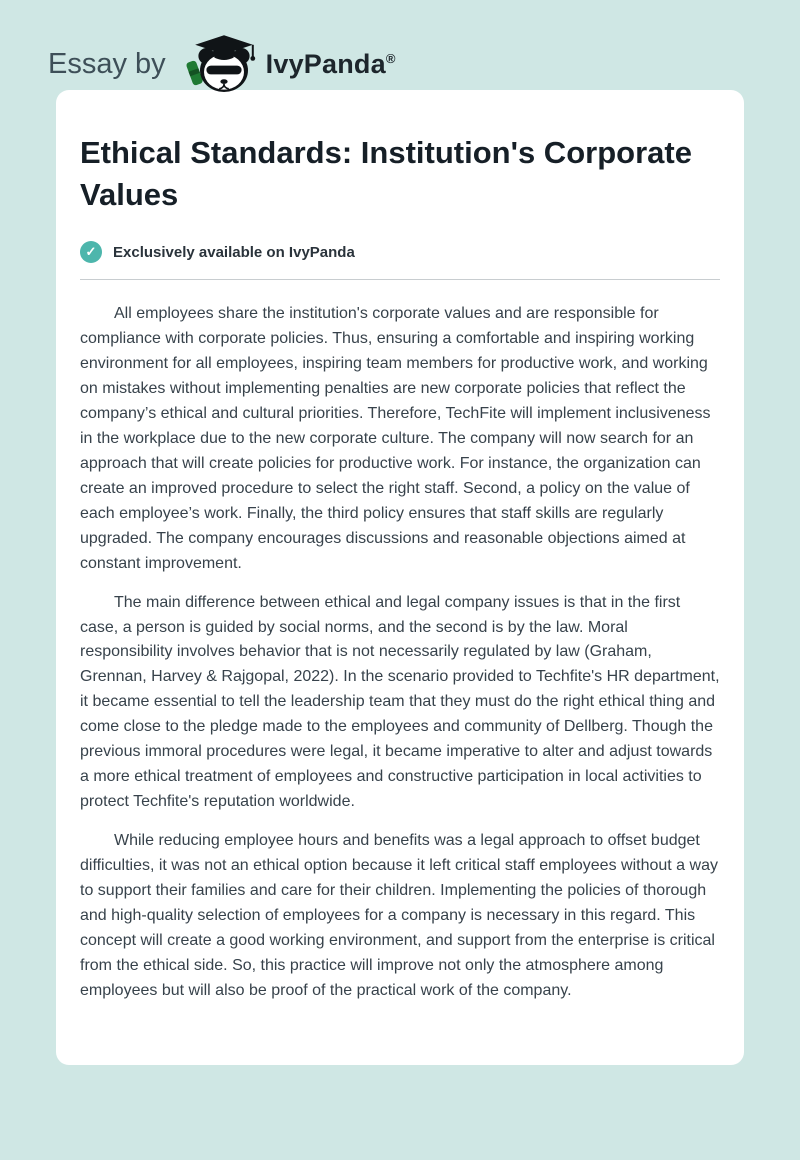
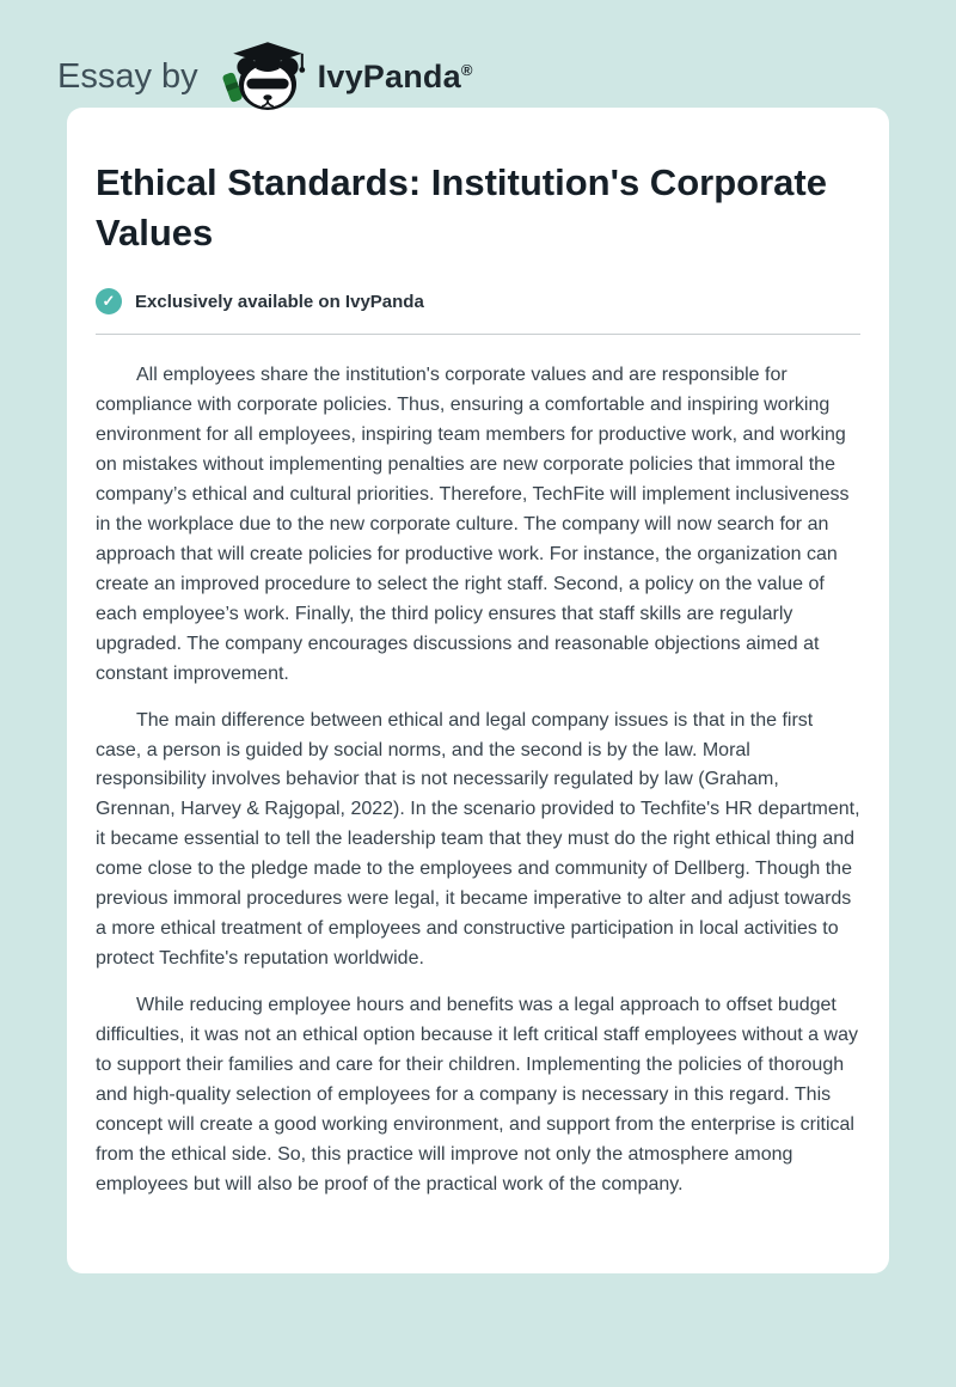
  Essay by
  IvyPanda®
  Ethical Standards: Institution's Corporate Values
  ✓
  Exclusively available on IvyPanda
- All employees share the institution's corporate values and are responsible for compliance with corporate policies. Thus, ensuring a comfortable and inspiring working environment for all employees, inspiring team members for productive work, and working on mistakes without implementing penalties are new corporate policies that reflect the company’s ethical and cultural priorities. Therefore, TechFite will implement inclusiveness in the workplace due to the new corporate culture. The company will now search for an approach that will create policies for productive work. For instance, the organization can create an improved procedure to select the right staff. Second, a policy on the value of each employee’s work. Finally, the third policy ensures that staff skills are regularly upgraded. The company encourages discussions and reasonable objections aimed at constant improvement.
+ All employees share the institution's corporate values and are responsible for compliance with corporate policies. Thus, ensuring a comfortable and inspiring working environment for all employees, inspiring team members for productive work, and working on mistakes without implementing penalties are new corporate policies that immoral the company’s ethical and cultural priorities. Therefore, TechFite will implement inclusiveness in the workplace due to the new corporate culture. The company will now search for an approach that will create policies for productive work. For instance, the organization can create an improved procedure to select the right staff. Second, a policy on the value of each employee’s work. Finally, the third policy ensures that staff skills are regularly upgraded. The company encourages discussions and reasonable objections aimed at constant improvement.
  The main difference between ethical and legal company issues is that in the first case, a person is guided by social norms, and the second is by the law. Moral responsibility involves behavior that is not necessarily regulated by law (Graham, Grennan, Harvey & Rajgopal, 2022). In the scenario provided to Techfite's HR department, it became essential to tell the leadership team that they must do the right ethical thing and come close to the pledge made to the employees and community of Dellberg. Though the previous immoral procedures were legal, it became imperative to alter and adjust towards a more ethical treatment of employees and constructive participation in local activities to protect Techfite's reputation worldwide.
  While reducing employee hours and benefits was a legal approach to offset budget difficulties, it was not an ethical option because it left critical staff employees without a way to support their families and care for their children. Implementing the policies of thorough and high-quality selection of employees for a company is necessary in this regard. This concept will create a good working environment, and support from the enterprise is critical from the ethical side. So, this practice will improve not only the atmosphere among employees but will also be proof of the practical work of the company.
